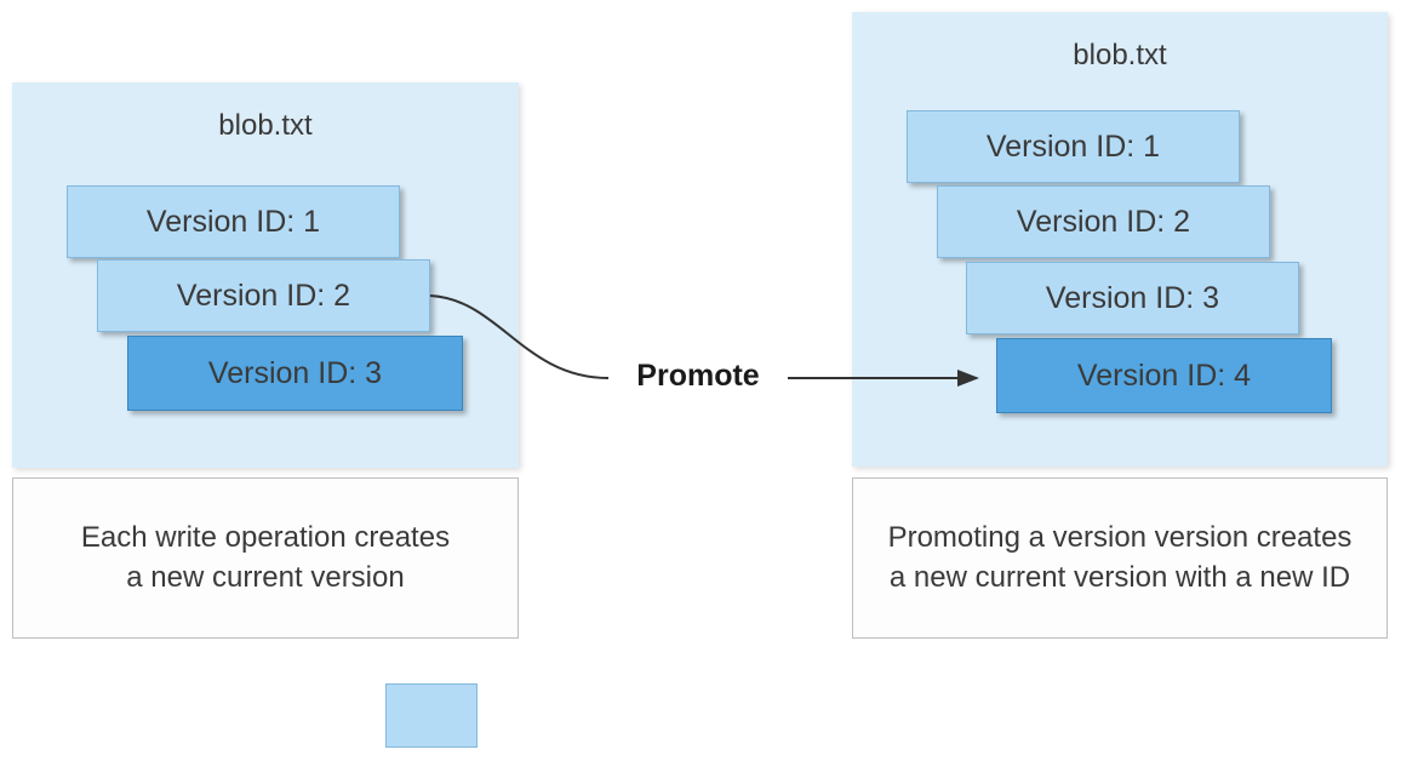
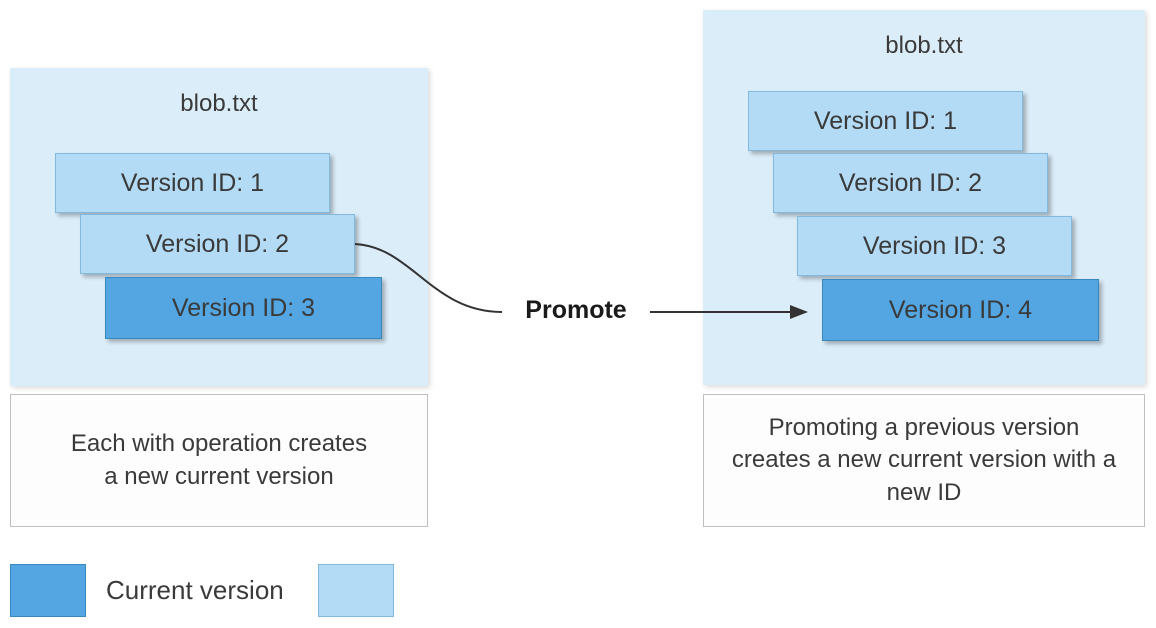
  blob.txt
  Version ID: 1
  Version ID: 2
  Version ID: 3
  blob.txt
  Version ID: 1
  Version ID: 2
  Version ID: 3
  Version ID: 4
  Promote
- Each write operation creates a new current version
+ Each with operation creates a new current version
- Promoting a version version creates a new current version with a new ID
+ Promoting a previous version creates a new current version with a new ID
+ Current version
